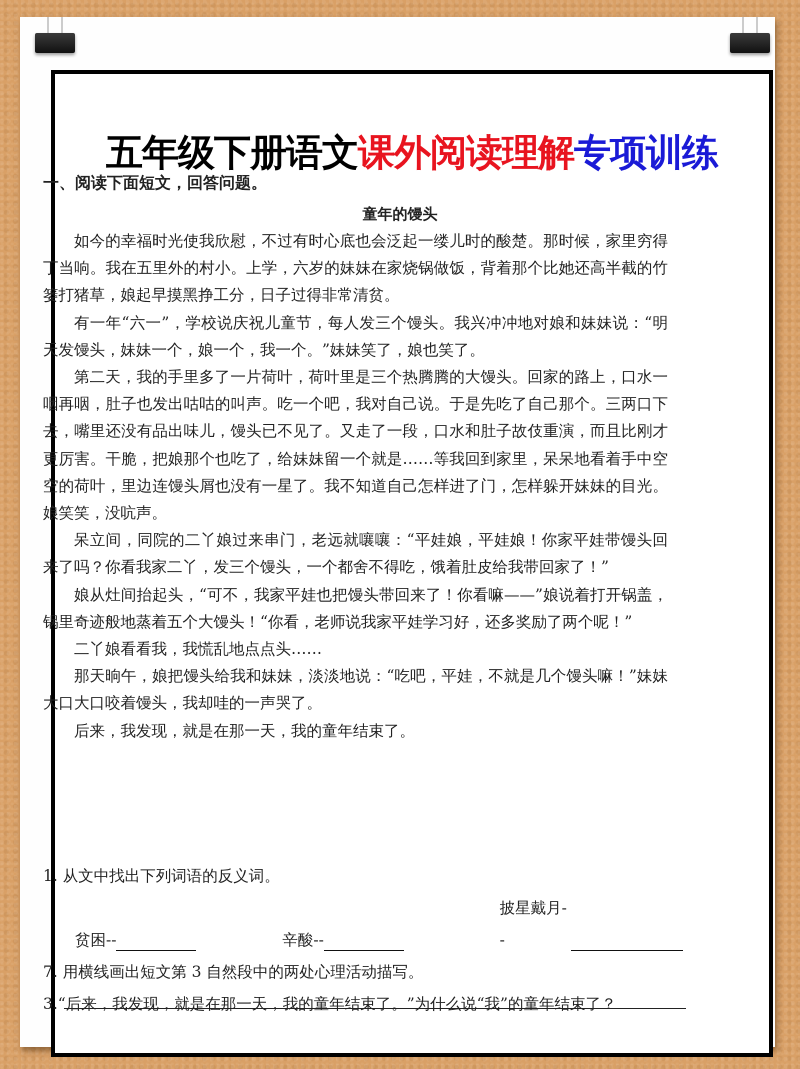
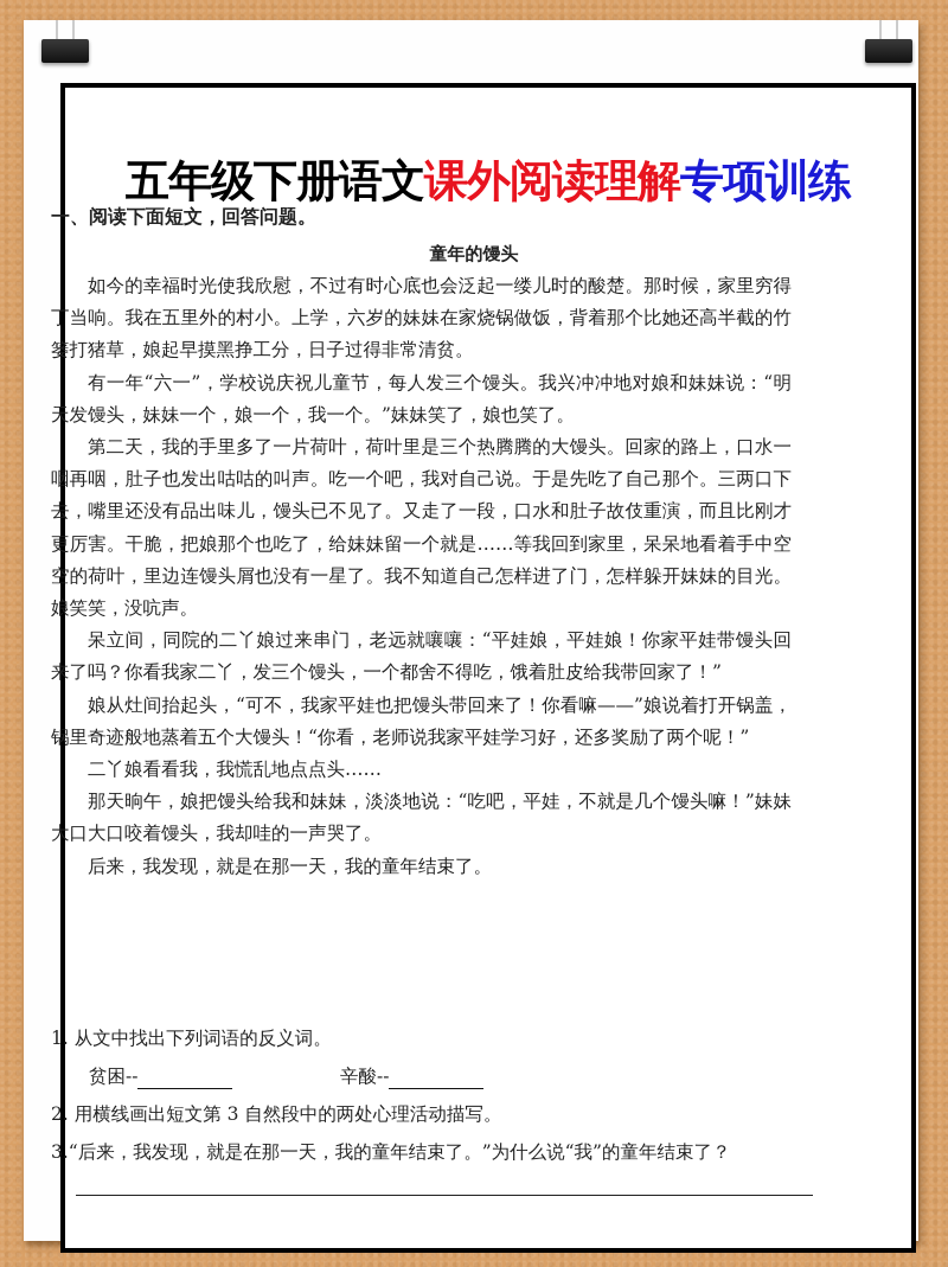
  五年级下册语文课外阅读理解专项训练
  一、阅读下面短文，回答问题。
  童年的馒头
  如今的幸福时光使我欣慰，不过有时心底也会泛起一缕儿时的酸楚。那时候，家里穷得丁当响。我在五里外的村小。上学，六岁的妹妹在家烧锅做饭，背着那个比她还高半截的竹篓打猪草，娘起早摸黑挣工分，日子过得非常清贫。
  有一年“六一”，学校说庆祝儿童节，每人发三个馒头。我兴冲冲地对娘和妹妹说：“明天发馒头，妹妹一个，娘一个，我一个。”妹妹笑了，娘也笑了。
  第二天，我的手里多了一片荷叶，荷叶里是三个热腾腾的大馒头。回家的路上，口水一咽再咽，肚子也发出咕咕的叫声。吃一个吧，我对自己说。于是先吃了自己那个。三两口下去，嘴里还没有品出味儿，馒头已不见了。又走了一段，口水和肚子故伎重演，而且比刚才更厉害。干脆，把娘那个也吃了，给妹妹留一个就是……等我回到家里，呆呆地看着手中空空的荷叶，里边连馒头屑也没有一星了。我不知道自己怎样进了门，怎样躲开妹妹的目光。娘笑笑，没吭声。
  呆立间，同院的二丫娘过来串门，老远就嚷嚷：“平娃娘，平娃娘！你家平娃带馒头回来了吗？你看我家二丫，发三个馒头，一个都舍不得吃，饿着肚皮给我带回家了！”
  娘从灶间抬起头，“可不，我家平娃也把馒头带回来了！你看嘛——”娘说着打开锅盖，锅里奇迹般地蒸着五个大馒头！“你看，老师说我家平娃学习好，还多奖励了两个呢！”
  二丫娘看看我，我慌乱地点点头……
  那天晌午，娘把馒头给我和妹妹，淡淡地说：“吃吧，平娃，不就是几个馒头嘛！”妹妹大口大口咬着馒头，我却哇的一声哭了。
  后来，我发现，就是在那一天，我的童年结束了。
  1. 从文中找出下列词语的反义词。
  贫困--
  辛酸--
- 披星戴月--
- 7. 用横线画出短文第 3 自然段中的两处心理活动描写。
+ 2. 用横线画出短文第 3 自然段中的两处心理活动描写。
  3.“后来，我发现，就是在那一天，我的童年结束了。”为什么说“我”的童年结束了？
